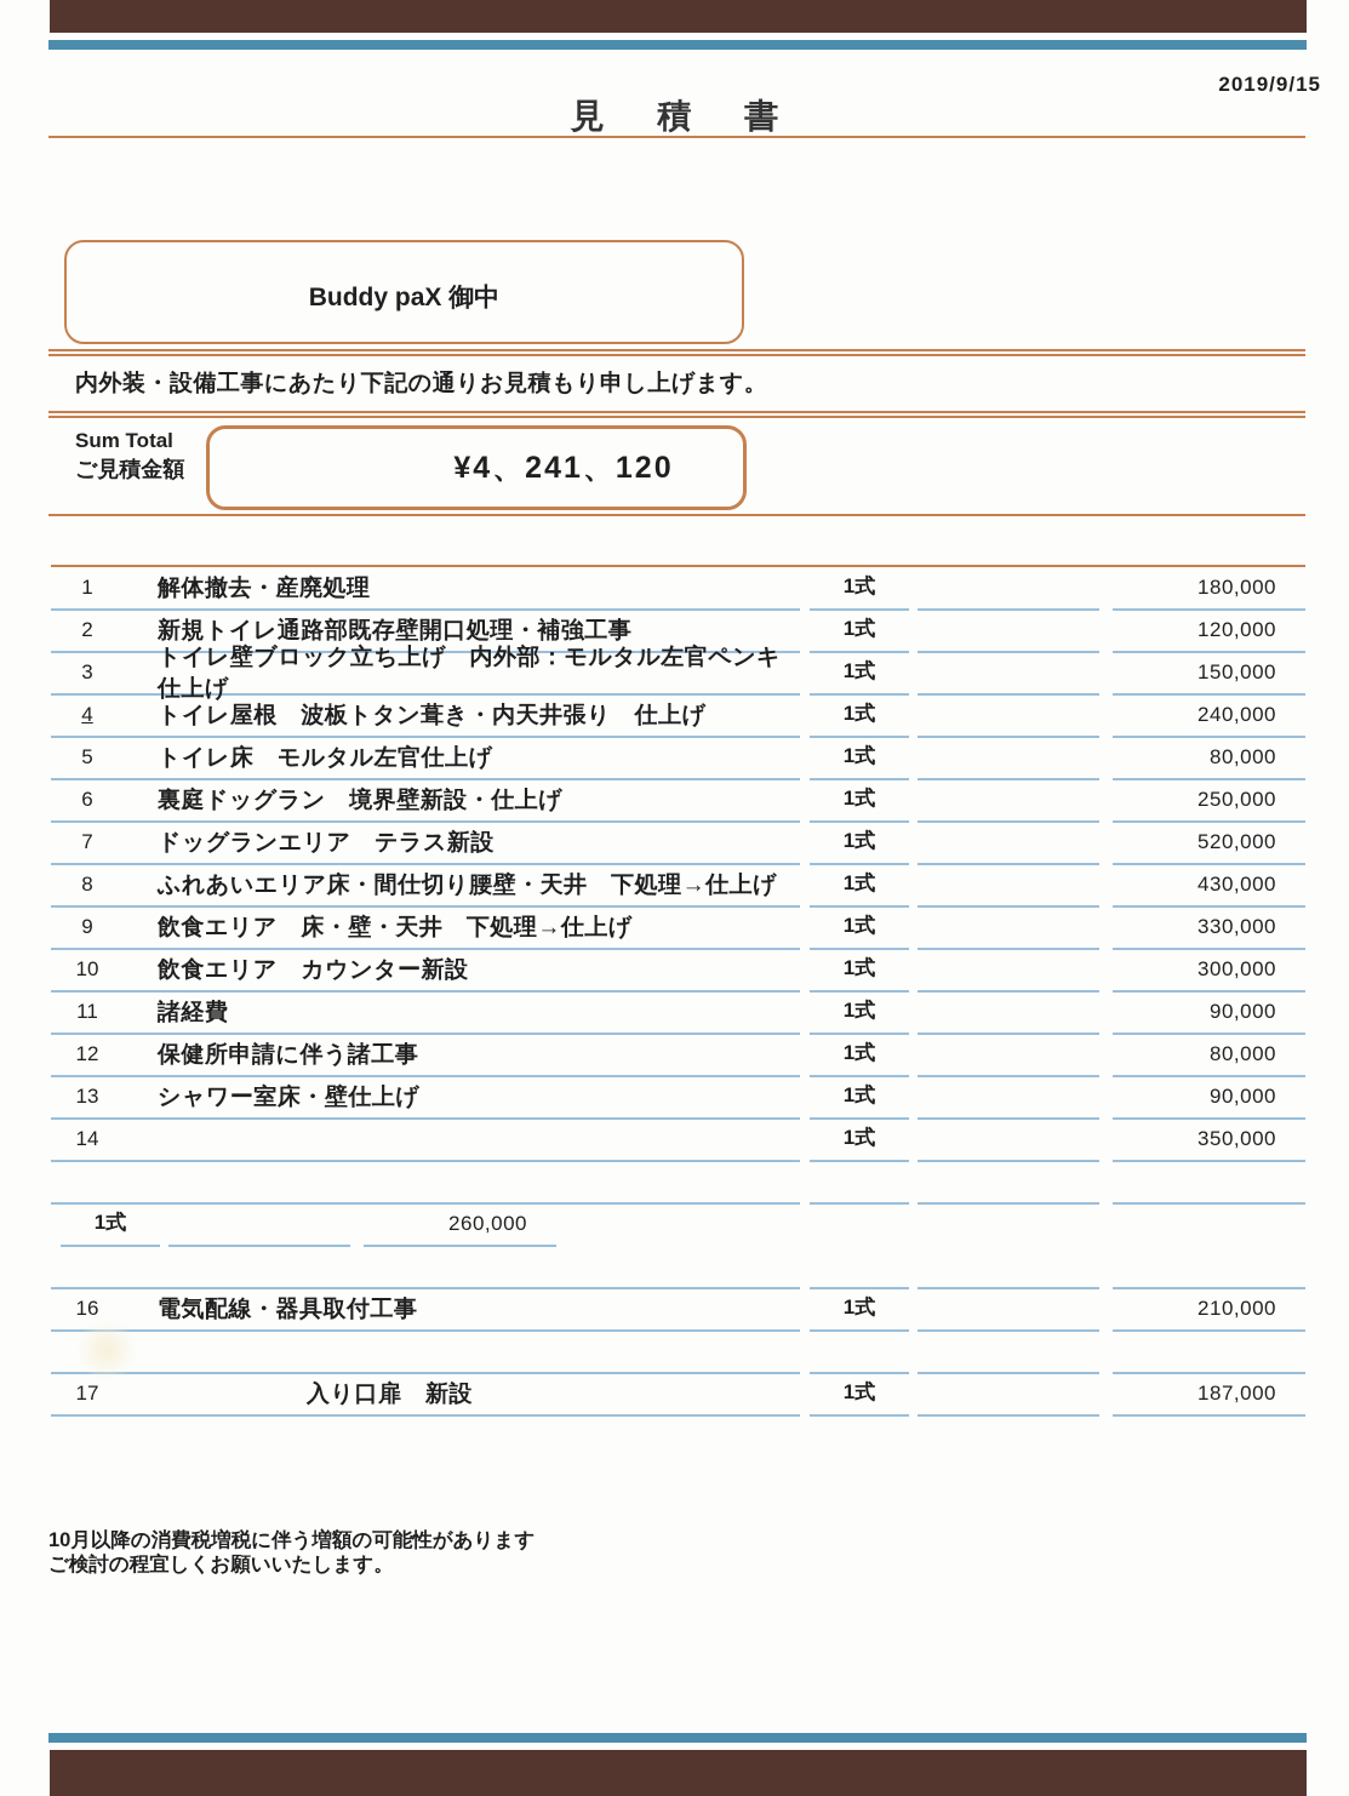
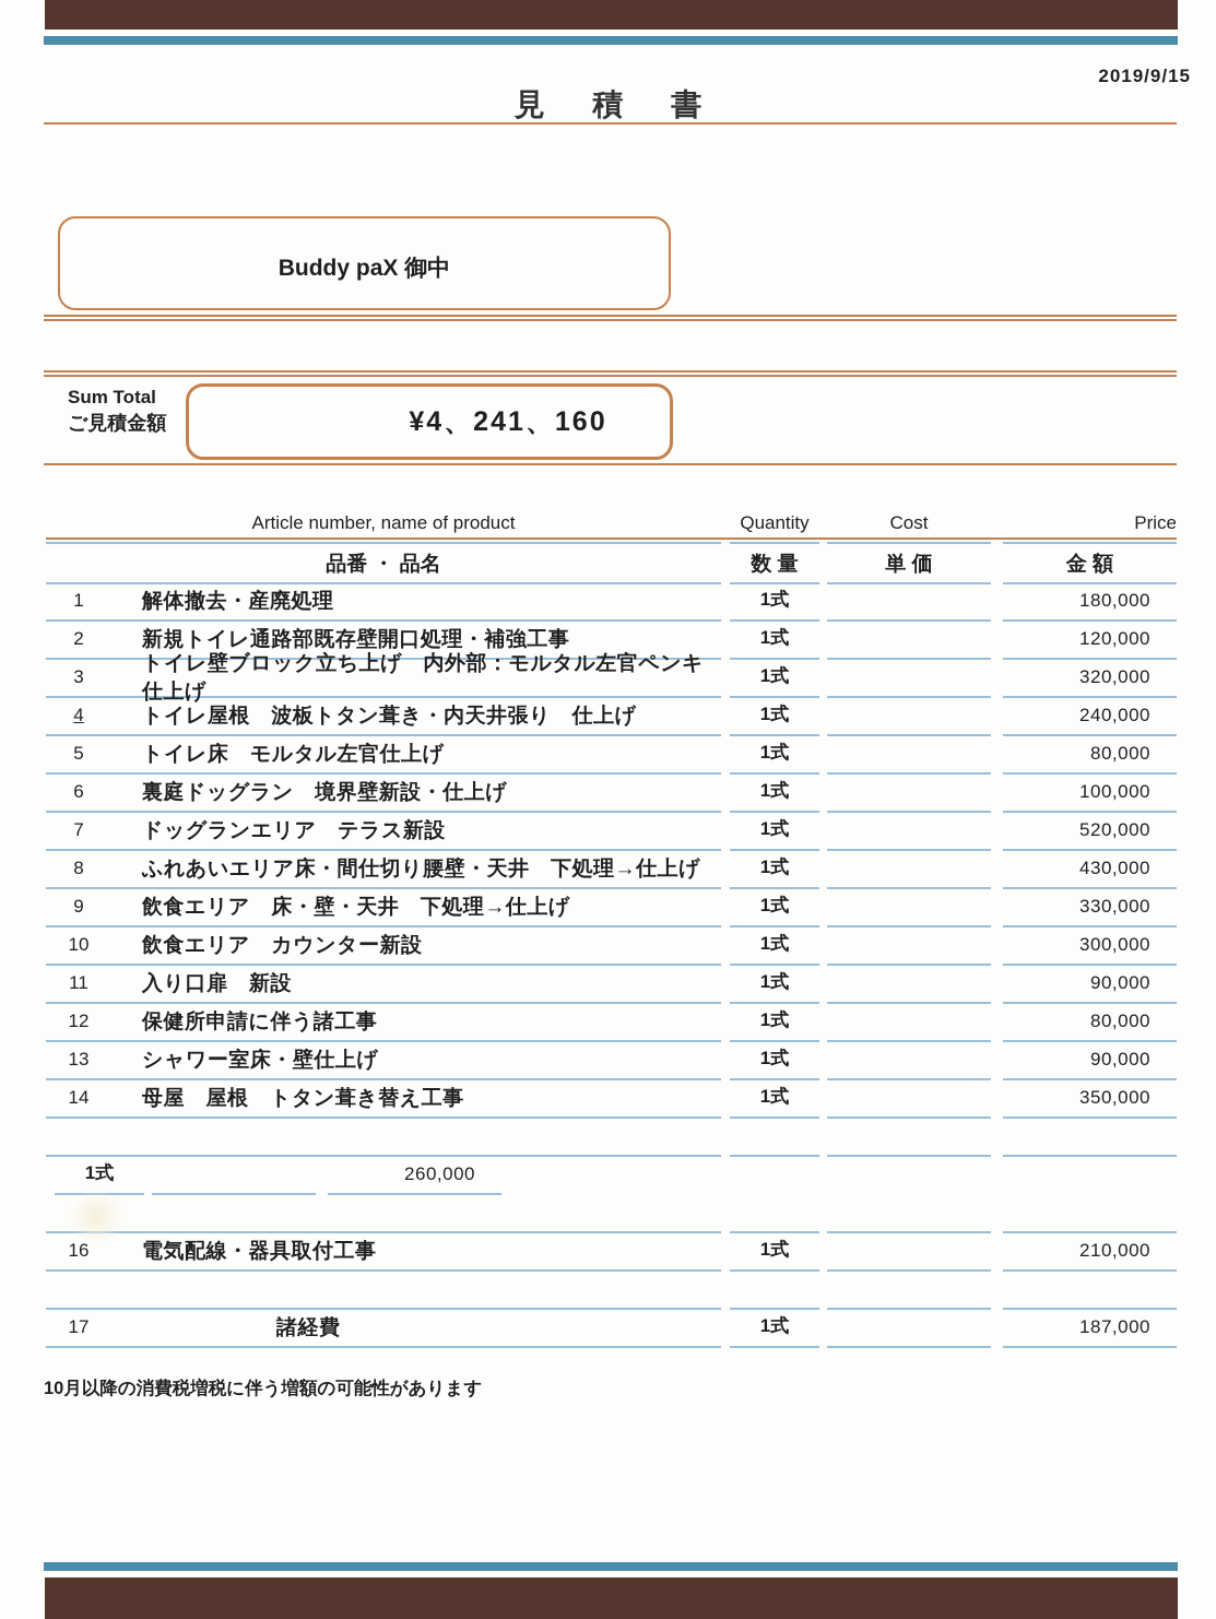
  2019/9/15
  見 積 書
  Buddy paX 御中
- 内外装・設備工事にあたり下記の通りお見積もり申し上げます。
  Sum Total
  ご見積金額
- ¥4、241、120
+ ¥4、241、160
+ Article number, name of product
+ Quantity
+ Cost
+ Price
+ 品番 ・ 品名
+ 数 量
+ 単 価
+ 金 額
  1
  解体撤去・産廃処理
  1式
  180,000
  2
  新規トイレ通路部既存壁開口処理・補強工事
  1式
  120,000
  3
  トイレ壁ブロック立ち上げ 内外部：モルタル左官ペンキ仕上げ
  1式
- 150,000
+ 320,000
  4
  トイレ屋根 波板トタン葺き・内天井張り 仕上げ
  1式
  240,000
  5
  トイレ床 モルタル左官仕上げ
  1式
  80,000
  6
  裏庭ドッグラン 境界壁新設・仕上げ
  1式
- 250,000
+ 100,000
  7
  ドッグランエリア テラス新設
  1式
  520,000
  8
  ふれあいエリア床・間仕切り腰壁・天井 下処理→仕上げ
  1式
  430,000
  9
  飲食エリア 床・壁・天井 下処理→仕上げ
  1式
  330,000
  10
  飲食エリア カウンター新設
  1式
  300,000
  11
- 諸経費
+ 入り口扉 新設
  1式
  90,000
  12
  保健所申請に伴う諸工事
  1式
  80,000
  13
  シャワー室床・壁仕上げ
  1式
  90,000
  14
+ 母屋 屋根 トタン葺き替え工事
  1式
  350,000
  1式
  260,000
  16
  電気配線・器具取付工事
  1式
  210,000
  17
- 入り口扉 新設
+ 諸経費
  1式
  187,000
  10月以降の消費税増税に伴う増額の可能性があります
- ご検討の程宜しくお願いいたします。
